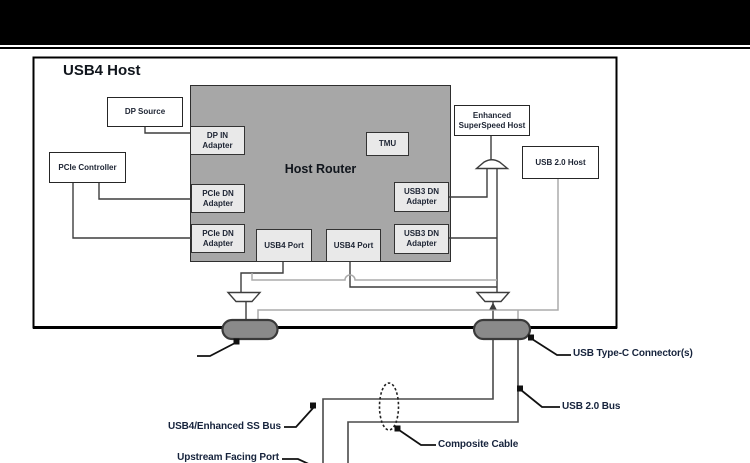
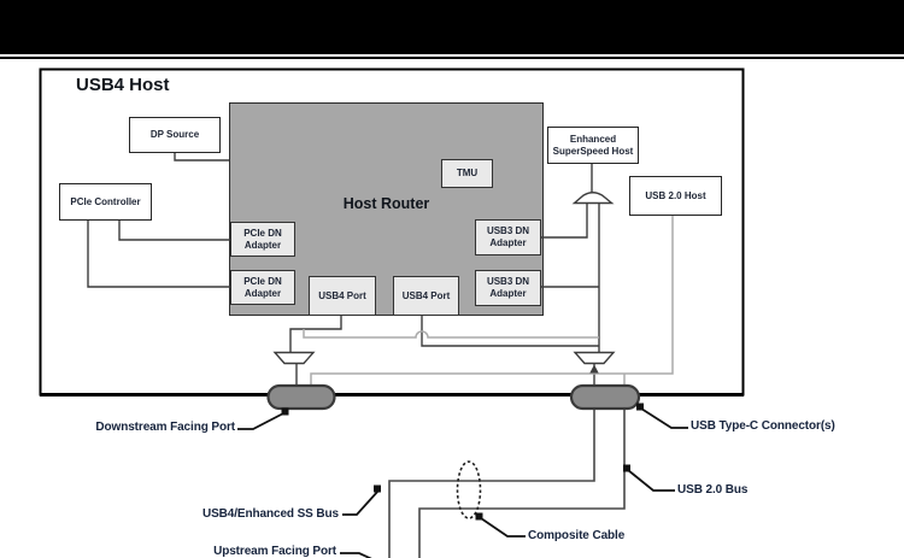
  USB4 Host
  Host Router
  DP Source
  PCIe Controller
  Enhanced SuperSpeed Host
  USB 2.0 Host
  TMU
- DP IN Adapter
  PCIe DN Adapter
  PCIe DN Adapter
  USB3 DN Adapter
  USB3 DN Adapter
  USB4 Port
  USB4 Port
+ Downstream Facing Port
  USB Type-C Connector(s)
  USB4/Enhanced SS Bus
  USB 2.0 Bus
  Composite Cable
  Upstream Facing Port
